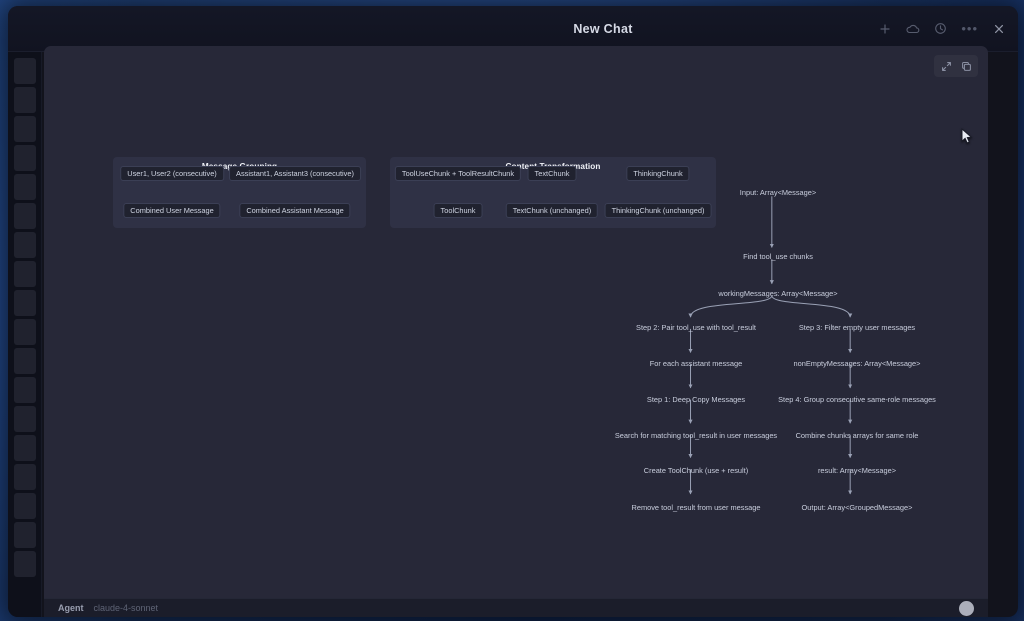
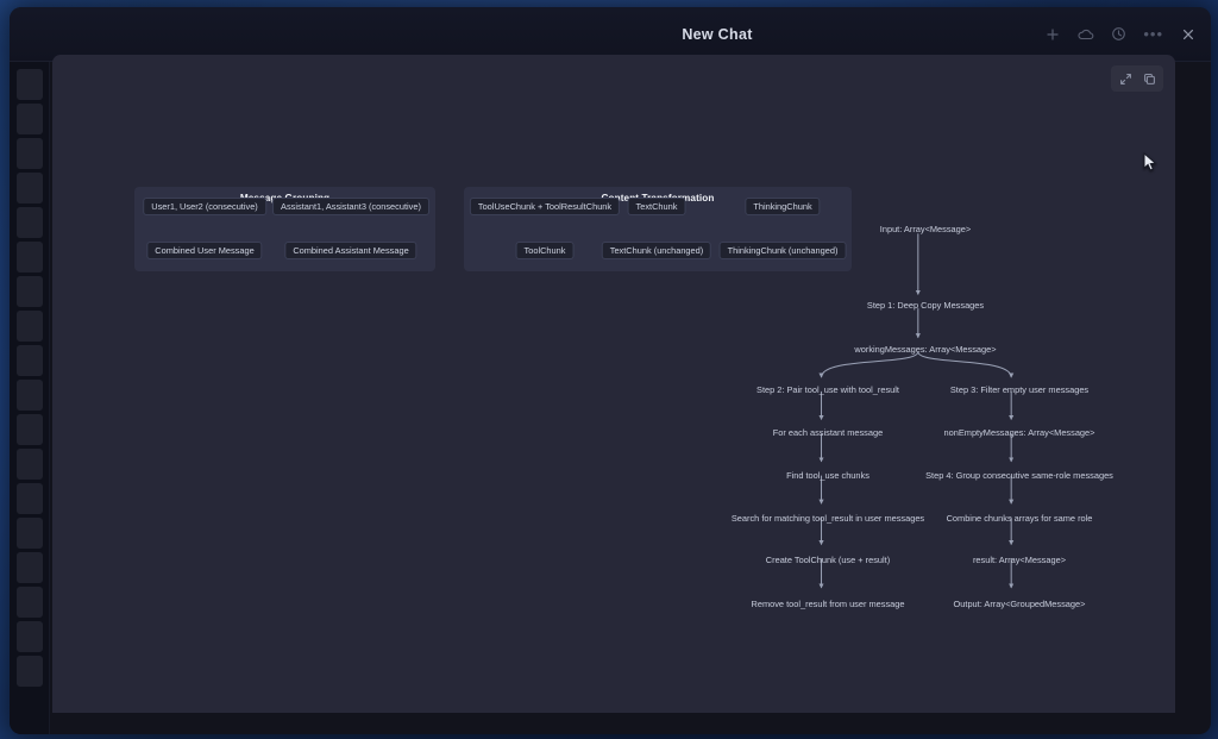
  New Chat
  •••
  User1, User2 (consecutive)
  Assistant1, Assistant3 (consecutive)
  Combined User Message
  Combined Assistant Message
  ToolUseChunk + ToolResultChunk
  TextChunk
  ThinkingChunk
  ToolChunk
  TextChunk (unchanged)
  ThinkingChunk (unchanged)
  Input: Array<Message>
- Find tool_use chunks
+ Step 1: Deep Copy Messages
  workingMessages: Array<Message>
  Step 2: Pair tool_use with tool_result
  Step 3: Filter empty user messages
  For each assistant message
- Step 1: Deep Copy Messages
+ Find tool_use chunks
  Search for matching tool_result in user messages
  Create ToolChunk (use + result)
  Remove tool_result from user message
  nonEmptyMessages: Array<Message>
  Step 4: Group consecutive same-role messages
  Combine chunks arrays for same role
  result: Array<Message>
  Output: Array<GroupedMessage>
- Agent
- claude-4-sonnet
